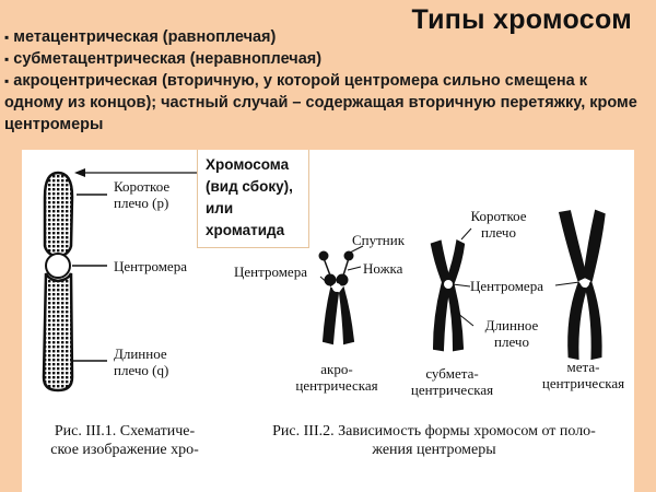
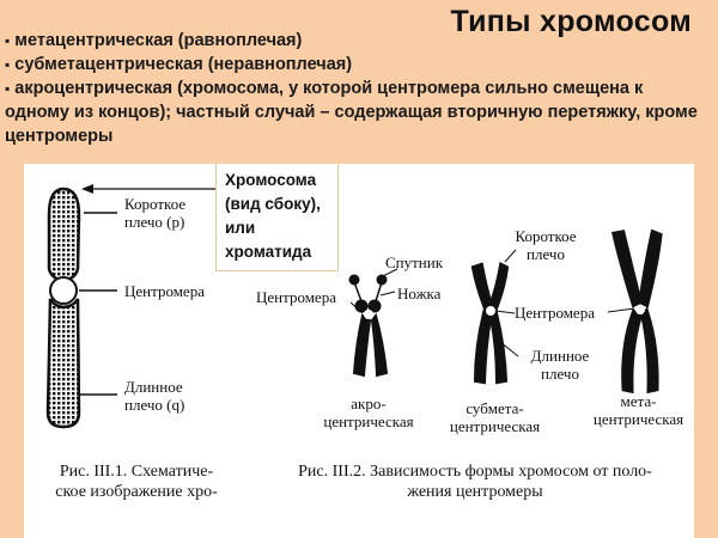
  Типы хромосом
  метацентрическая (равноплечая)
  субметацентрическая (неравноплечая)
- акроцентрическая (вторичную, у которой центромера сильно смещена к одному из концов); частный случай – содержащая вторичную перетяжку, кроме центромеры
+ акроцентрическая (хромосома, у которой центромера сильно смещена к одному из концов); частный случай – содержащая вторичную перетяжку, кроме центромеры
  Короткое
  плечо (p)
  Центромера
  Длинное
  плечо (q)
  Хромосома
  (вид сбоку),
  или
  хроматида
  Рис. III.1. Схематиче-
  ское изображение хро-
  Центромера
  Спутник
  Ножка
  акро-
  центрическая
  Короткое
  плечо
  Центромера
  Длинное
  плечо
  субмета-
  центрическая
  мета-
  центрическая
  Рис. III.2. Зависимость формы хромосом от поло-
  жения центромеры
